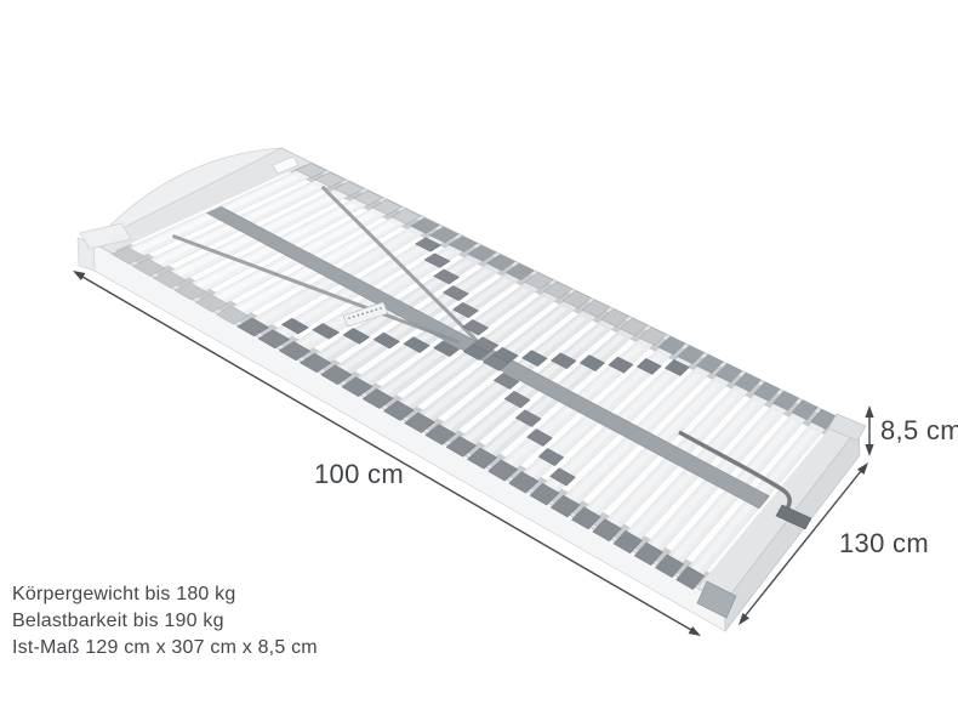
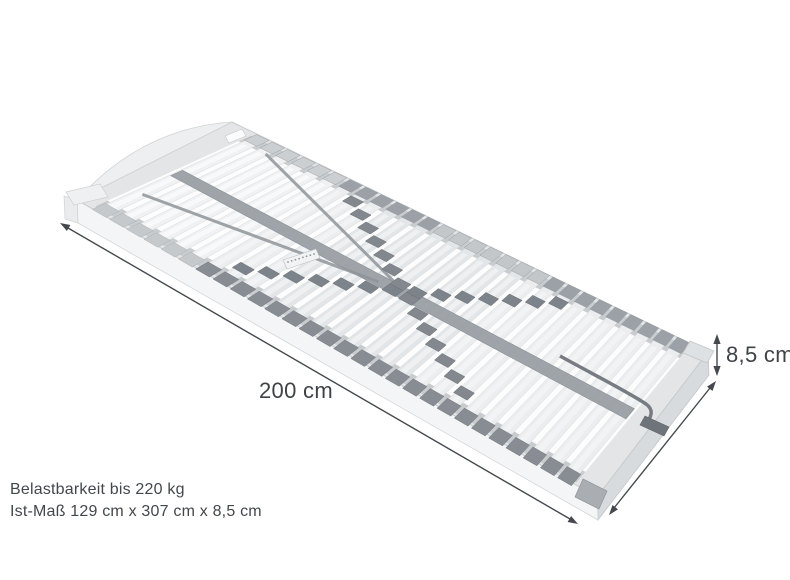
- 100 cm
+ 200 cm
- 130 cm
  8,5 cm
- Körpergewicht bis 180 kg
- Belastbarkeit bis 190 kg
+ Belastbarkeit bis 220 kg
  Ist-Maß 129 cm x 307 cm x 8,5 cm
